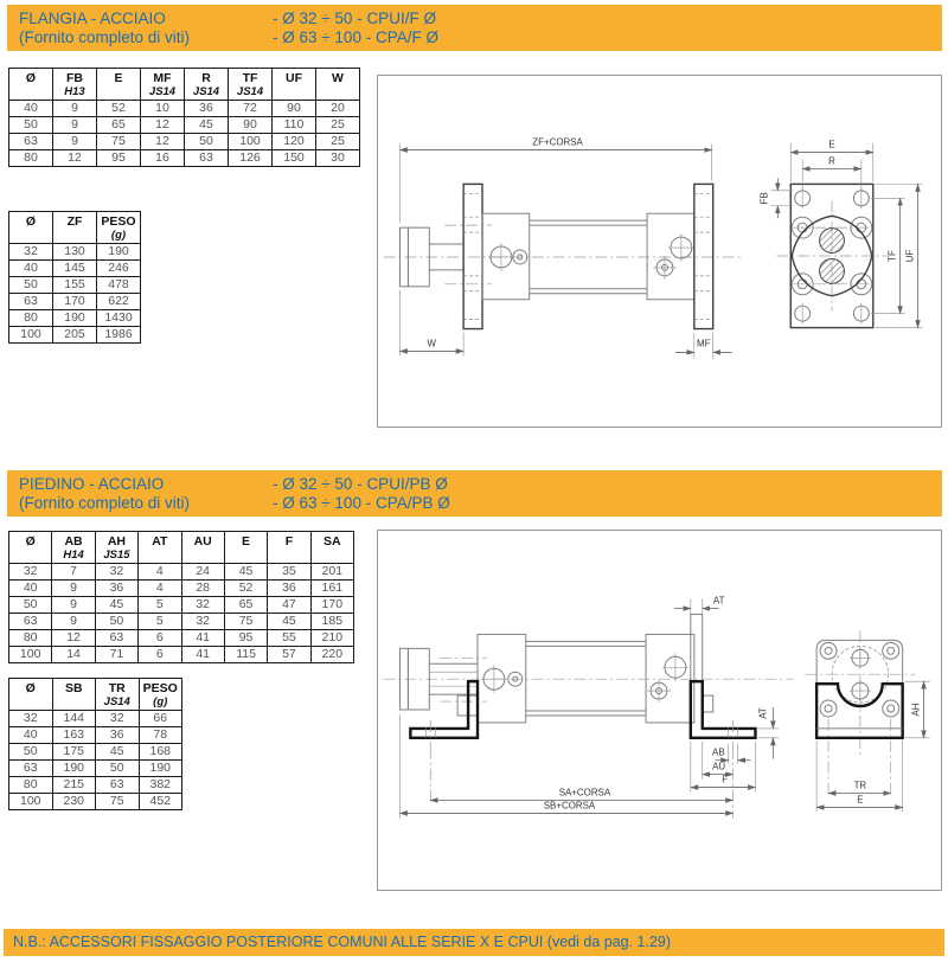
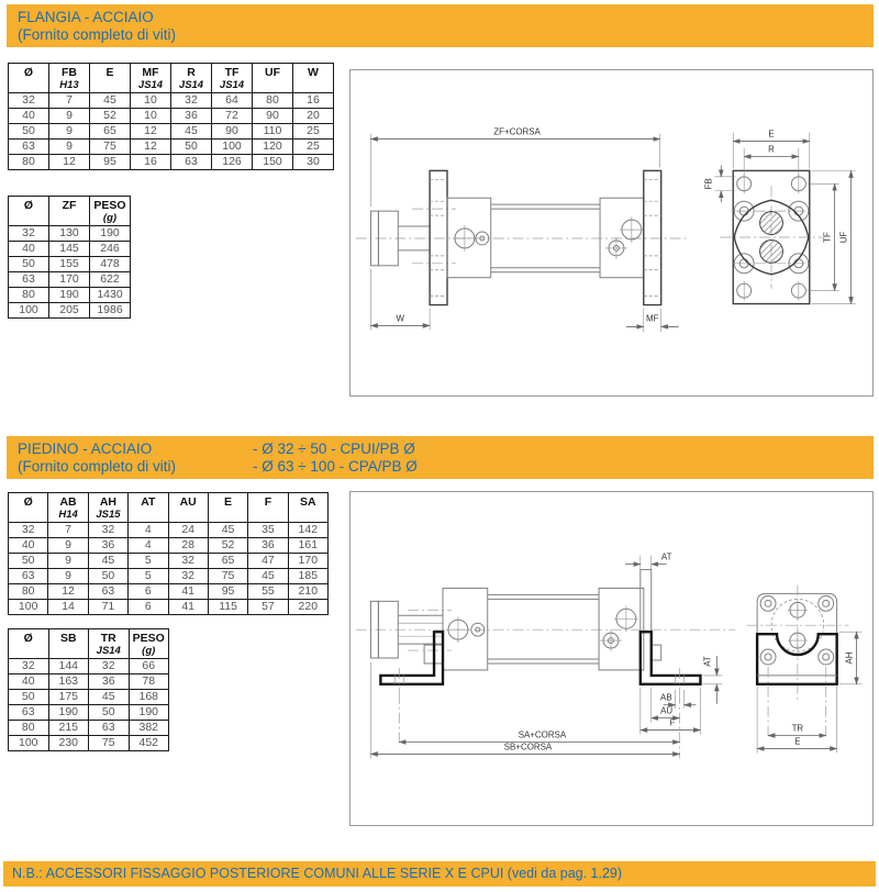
  FLANGIA - ACCIAIO
  (Fornito completo di viti)
- - Ø 32 ÷ 50 - CPUI/F Ø
- - Ø 63 ÷ 100 - CPA/F Ø
  Ø	FBH13	E	MFJS14	RJS14	TFJS14	UF	W
+ 32	7	45	10	32	64	80	16
  40	9	52	10	36	72	90	20
  50	9	65	12	45	90	110	25
  63	9	75	12	50	100	120	25
  80	12	95	16	63	126	150	30
  Ø	ZF	PESO(g)
  32	130	190
  40	145	246
  50	155	478
  63	170	622
  80	190	1430
  100	205	1986
  ZF+CORSA
  W
  MF
  E
  R
  PIEDINO - ACCIAIO
  (Fornito completo di viti)
  - Ø 32 ÷ 50 - CPUI/PB Ø
  - Ø 63 ÷ 100 - CPA/PB Ø
  Ø	ABH14	AHJS15	AT	AU	E	F	SA
- 32	7	32	4	24	45	35	201
+ 32	7	32	4	24	45	35	142
  40	9	36	4	28	52	36	161
  50	9	45	5	32	65	47	170
  63	9	50	5	32	75	45	185
  80	12	63	6	41	95	55	210
  100	14	71	6	41	115	57	220
  Ø	SB	TRJS14	PESO(g)
  32	144	32	66
  40	163	36	78
  50	175	45	168
  63	190	50	190
  80	215	63	382
  100	230	75	452
  AT
  AB
  AU
  F
  SA+CORSA
  SB+CORSA
  TR
  E
  N.B.: ACCESSORI FISSAGGIO POSTERIORE COMUNI ALLE SERIE X E CPUI (vedi da pag. 1.29)
